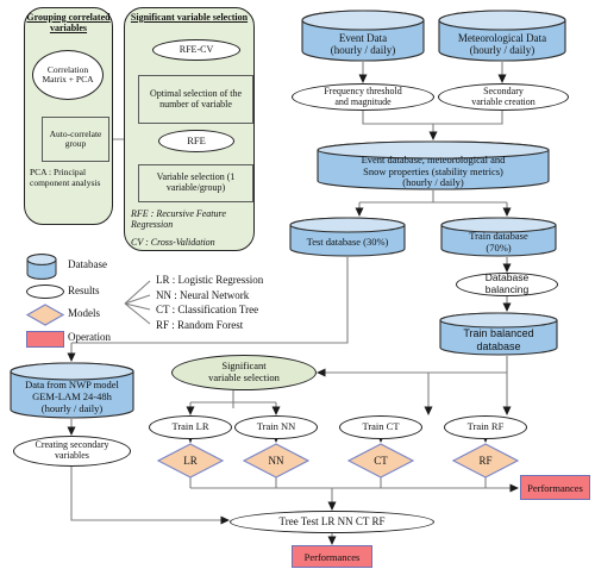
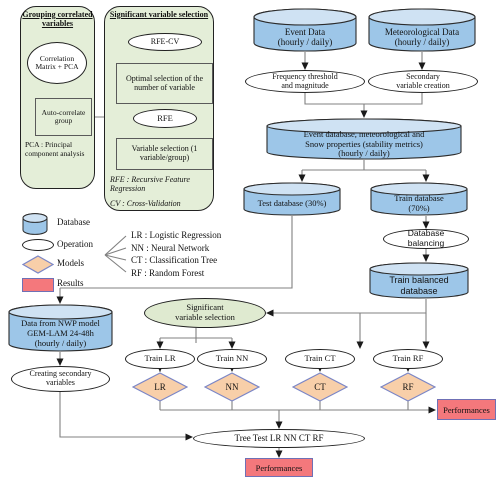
  Grouping correlated variables
  Correlation Matrix + PCA
  Auto-correlate group
  PCA : Principal component analysis
  Significant variable selection
  RFE-CV
  Optimal selection of the number of variable
  RFE
  Variable selection (1 variable/group)
  RFE : Recursive Feature Regression
  CV : Cross-Validation
  Database
- Results
+ Operation
  Models
- Operation
+ Results
  LR : Logistic Regression
  NN : Neural Network
  CT : Classification Tree
  RF : Random Forest
  Event Data
  (hourly / daily)
  Meteorological Data
  (hourly / daily)
  Frequency threshold
  and magnitude
  Secondary
  variable creation
  Event database, meteorological and
  Snow properties (stability metrics)
  (hourly / daily)
  Test database (30%)
  Train database
  (70%)
  Database
  balancing
  Train balanced
  database
  Data from NWP model
  GEM-LAM 24-48h
  (hourly / daily)
  Creating secondary
  variables
  Significant
  variable selection
  Train LR
  Train NN
  Train CT
  Train RF
  LR
  NN
  CT
  RF
  Performances
  Tree Test LR NN CT RF
  Performances
